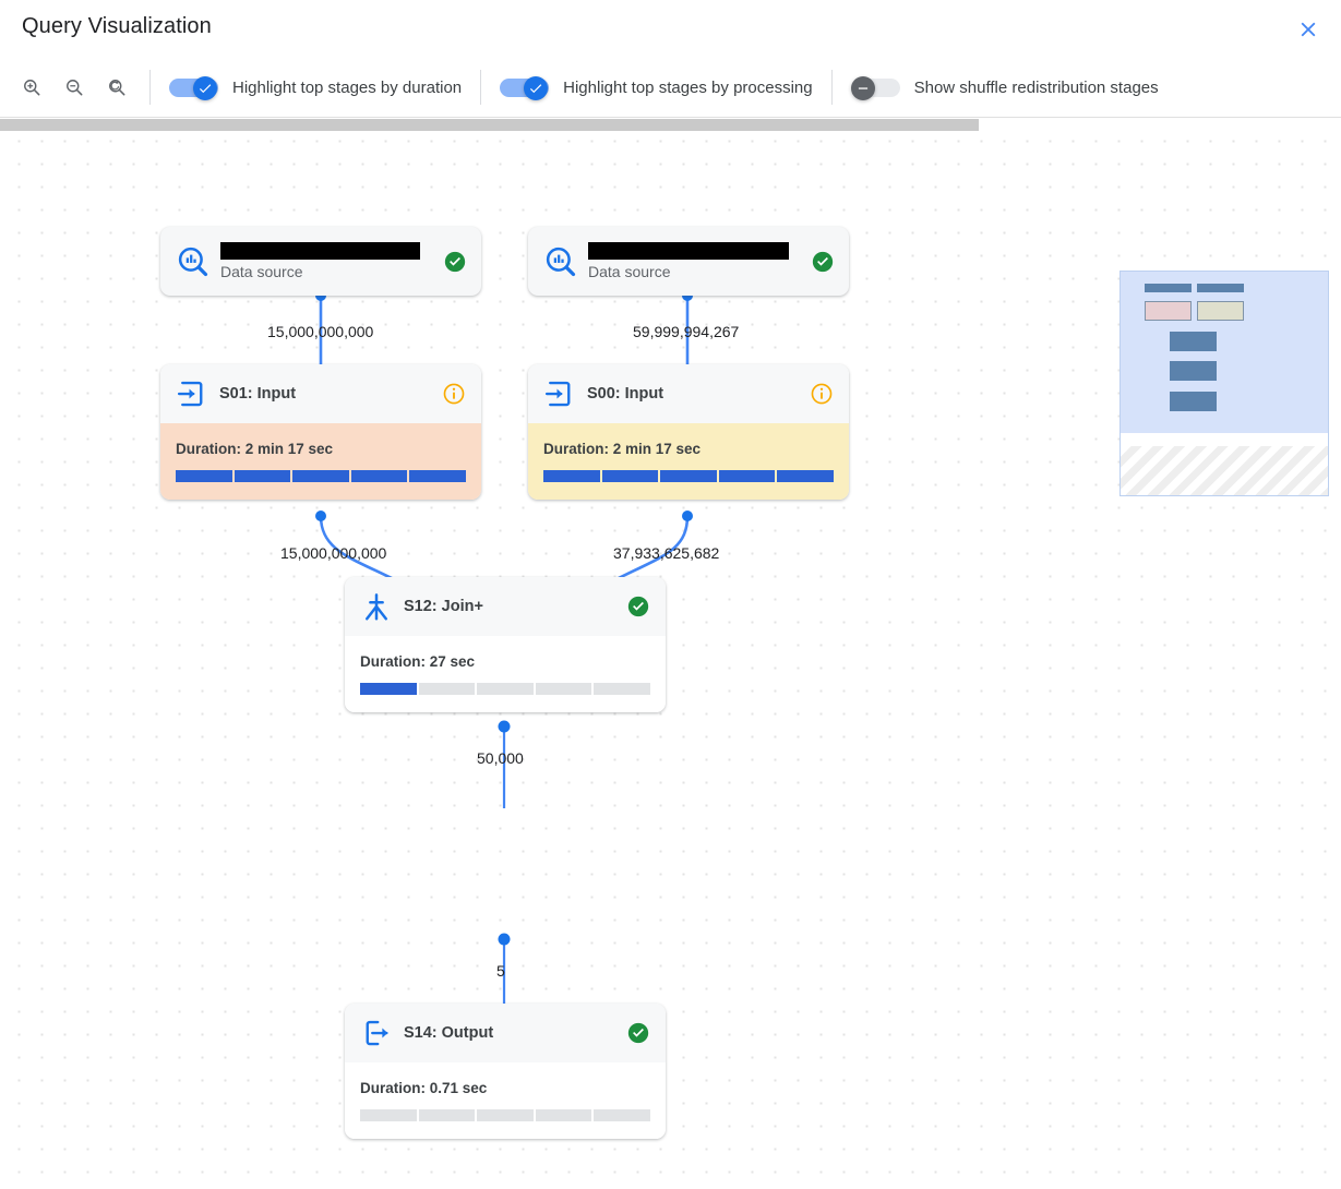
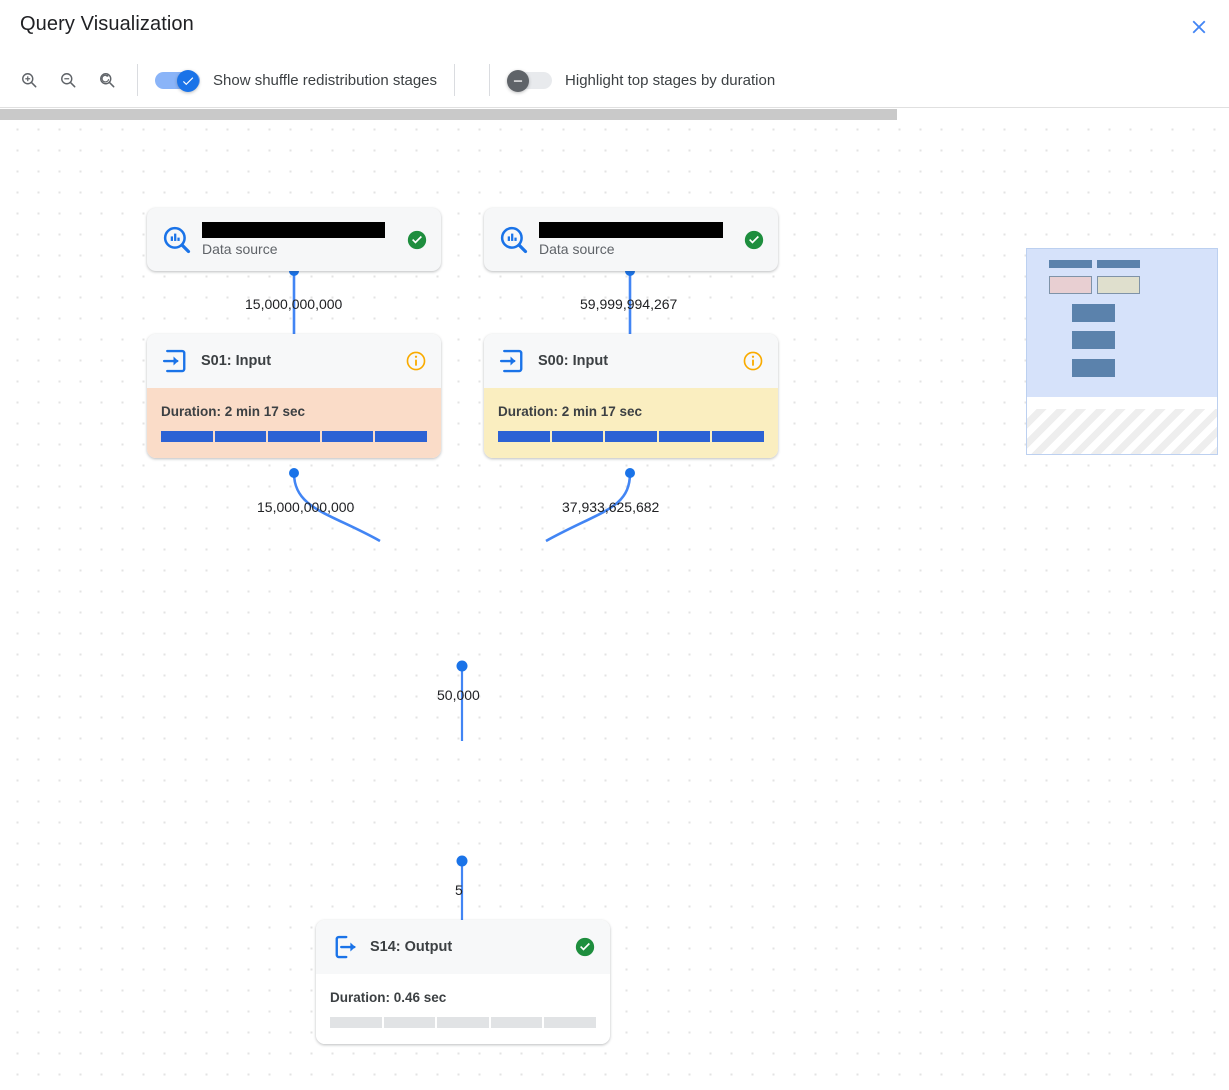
  Query Visualization
- Highlight top stages by duration
+ Show shuffle redistribution stages
- Highlight top stages by processing
- Show shuffle redistribution stages
+ Highlight top stages by duration
  15,000,000,000
  59,999,994,267
  15,000,000,000
  37,933,625,682
  50,000
  5
  Data source
  Data source
  S01: Input
  Duration: 2 min 17 sec
  S00: Input
  Duration: 2 min 17 sec
- S12: Join+
- Duration: 27 sec
  S14: Output
- Duration: 0.71 sec
+ Duration: 0.46 sec
